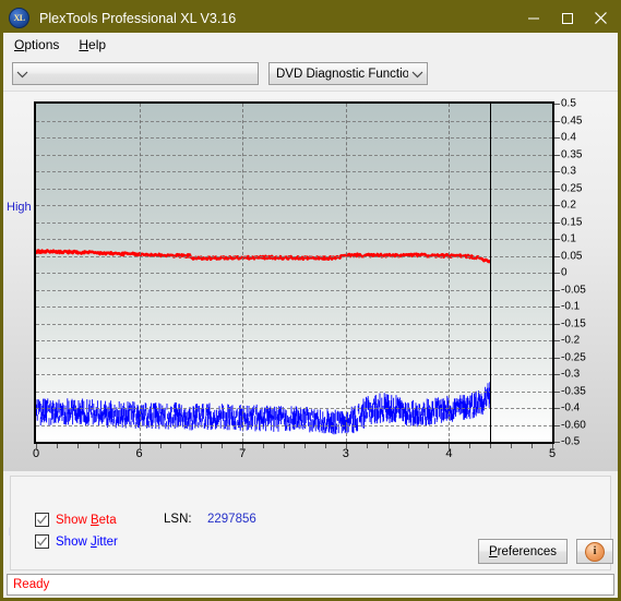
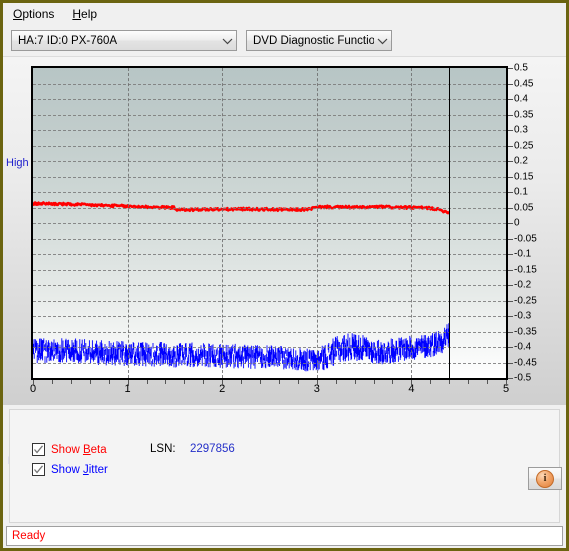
- XL
- PlexTools Professional XL V3.16
  Options
  Help
+ HA:7 ID:0 PX-760A
  DVD Diagnostic Functio
  High
  0.5
  0.45
  0.4
  0.35
  0.3
  0.25
  0.2
  0.15
  0.1
  0.05
  0
  -0.05
  -0.1
  -0.15
  -0.2
  -0.25
  -0.3
  -0.35
  -0.4
- -0.60
+ -0.45
  -0.5
  0
- 6
+ 1
- 7
+ 2
  3
  4
  5
  Show Beta
  Show Jitter
  LSN:
  2297856
- Preferences
  i
  Ready
